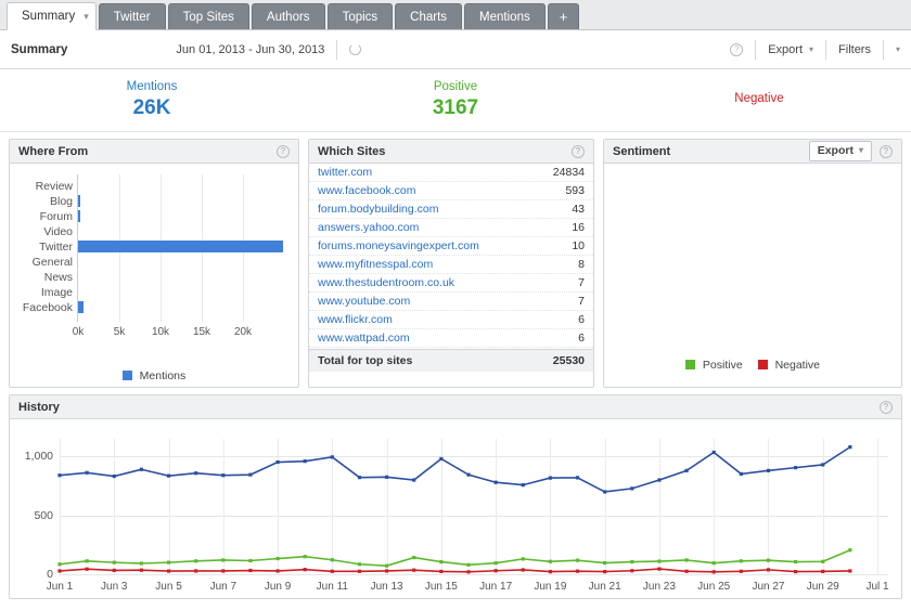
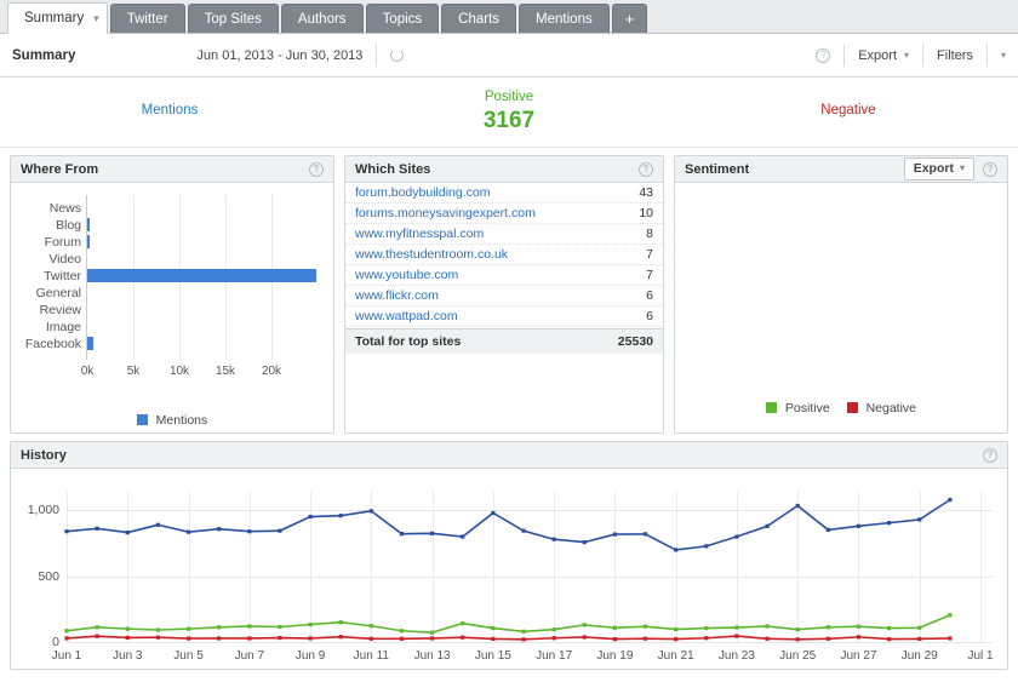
  Summary
  ▾
  Twitter
  Top Sites
  Authors
  Topics
  Charts
  Mentions
  +
  Summary
  Jun 01, 2013 - Jun 30, 2013
  ?
  Export
  ▾
  Filters
  ▾
  Mentions
- 26K
  Positive
  3167
  Negative
  Where From
  ?
- Review
+ News
  Blog
  Forum
  Video
  Twitter
  General
- News
+ Review
  Image
  Facebook
  0k
  5k
  10k
  15k
  20k
  Mentions
  Which Sites
  ?
- twitter.com
- 24834
- www.facebook.com
- 593
  forum.bodybuilding.com
  43
- answers.yahoo.com
- 16
  forums.moneysavingexpert.com
  10
  www.myfitnesspal.com
  8
  www.thestudentroom.co.uk
  7
  www.youtube.com
  7
  www.flickr.com
  6
  www.wattpad.com
  6
  Total for top sites
  25530
  Sentiment
  Export
  ▾
  ?
  Positive
  Negative
  History
  ?
  0
  500
  1,000
  Jun 1
  Jun 3
  Jun 5
  Jun 7
  Jun 9
  Jun 11
  Jun 13
  Jun 15
  Jun 17
  Jun 19
  Jun 21
  Jun 23
  Jun 25
  Jun 27
  Jun 29
  Jul 1
